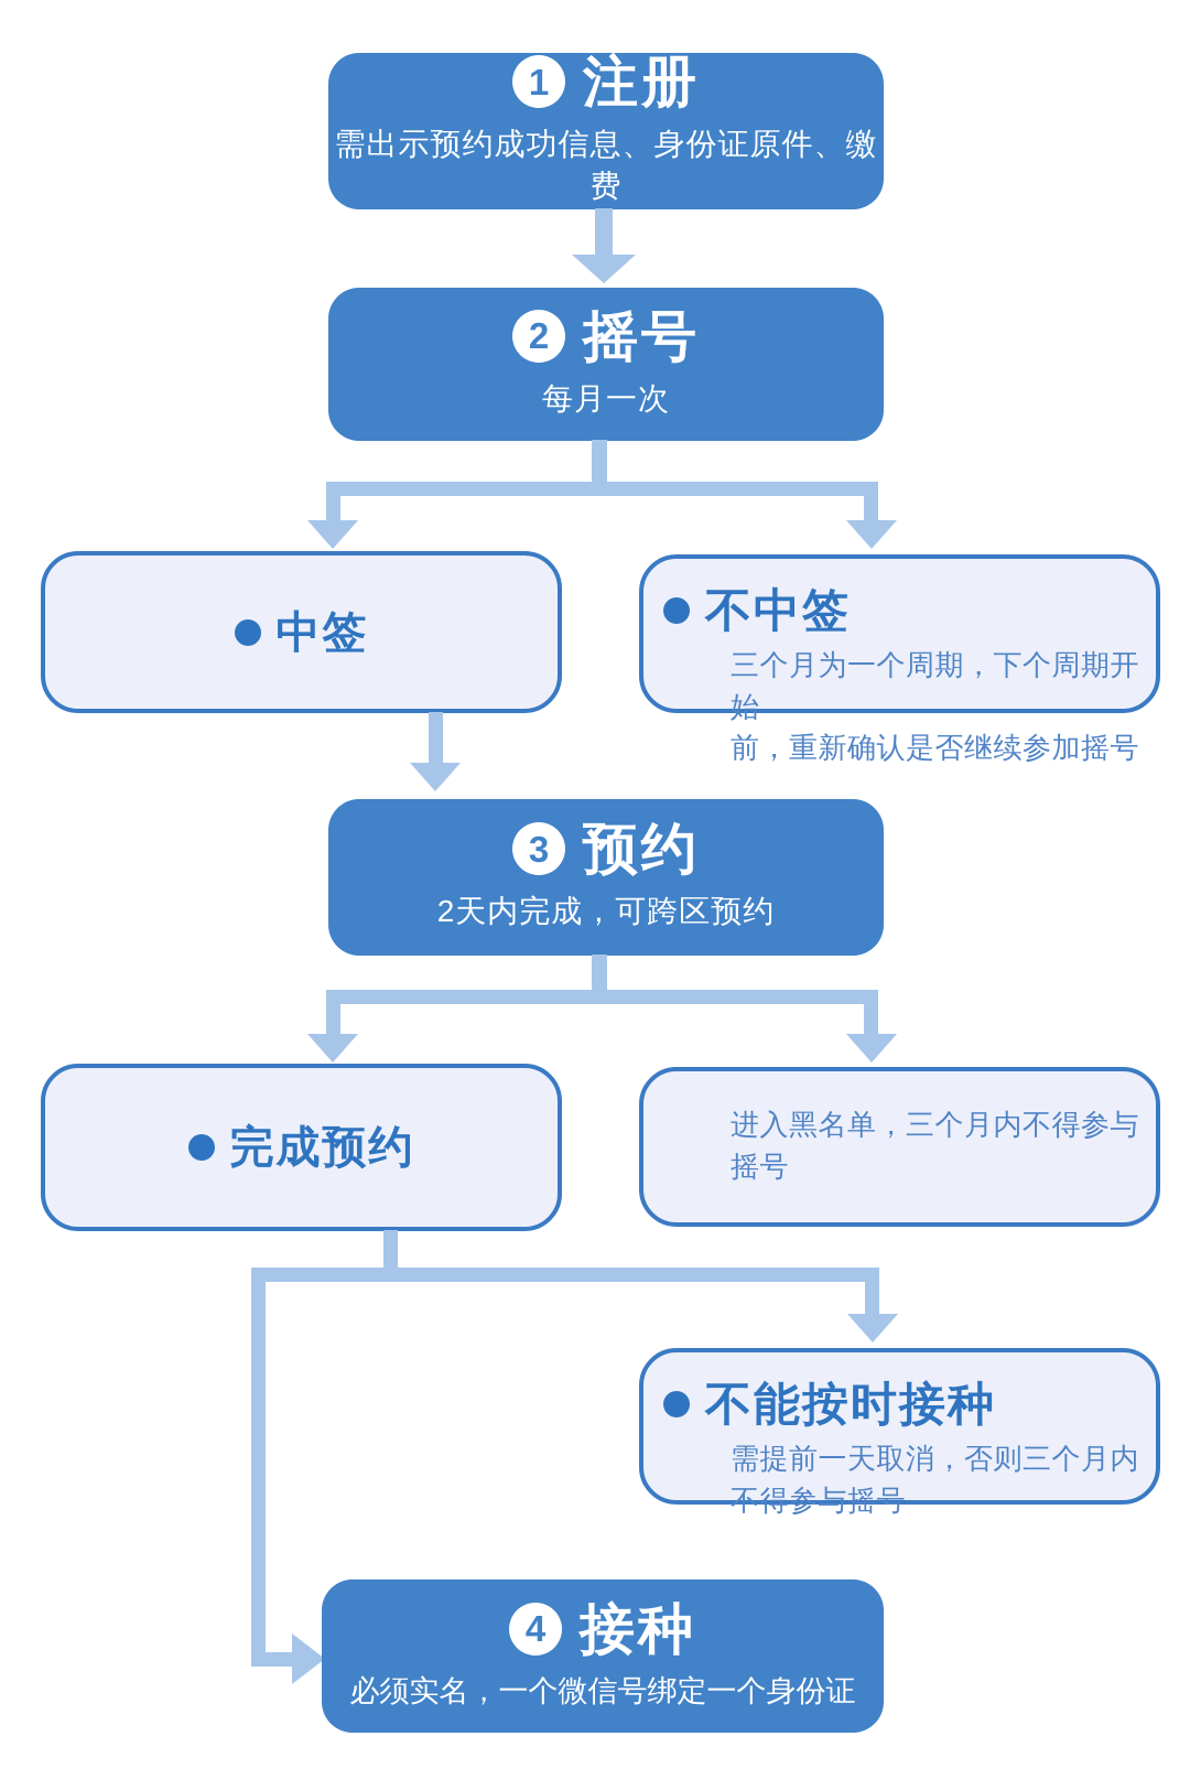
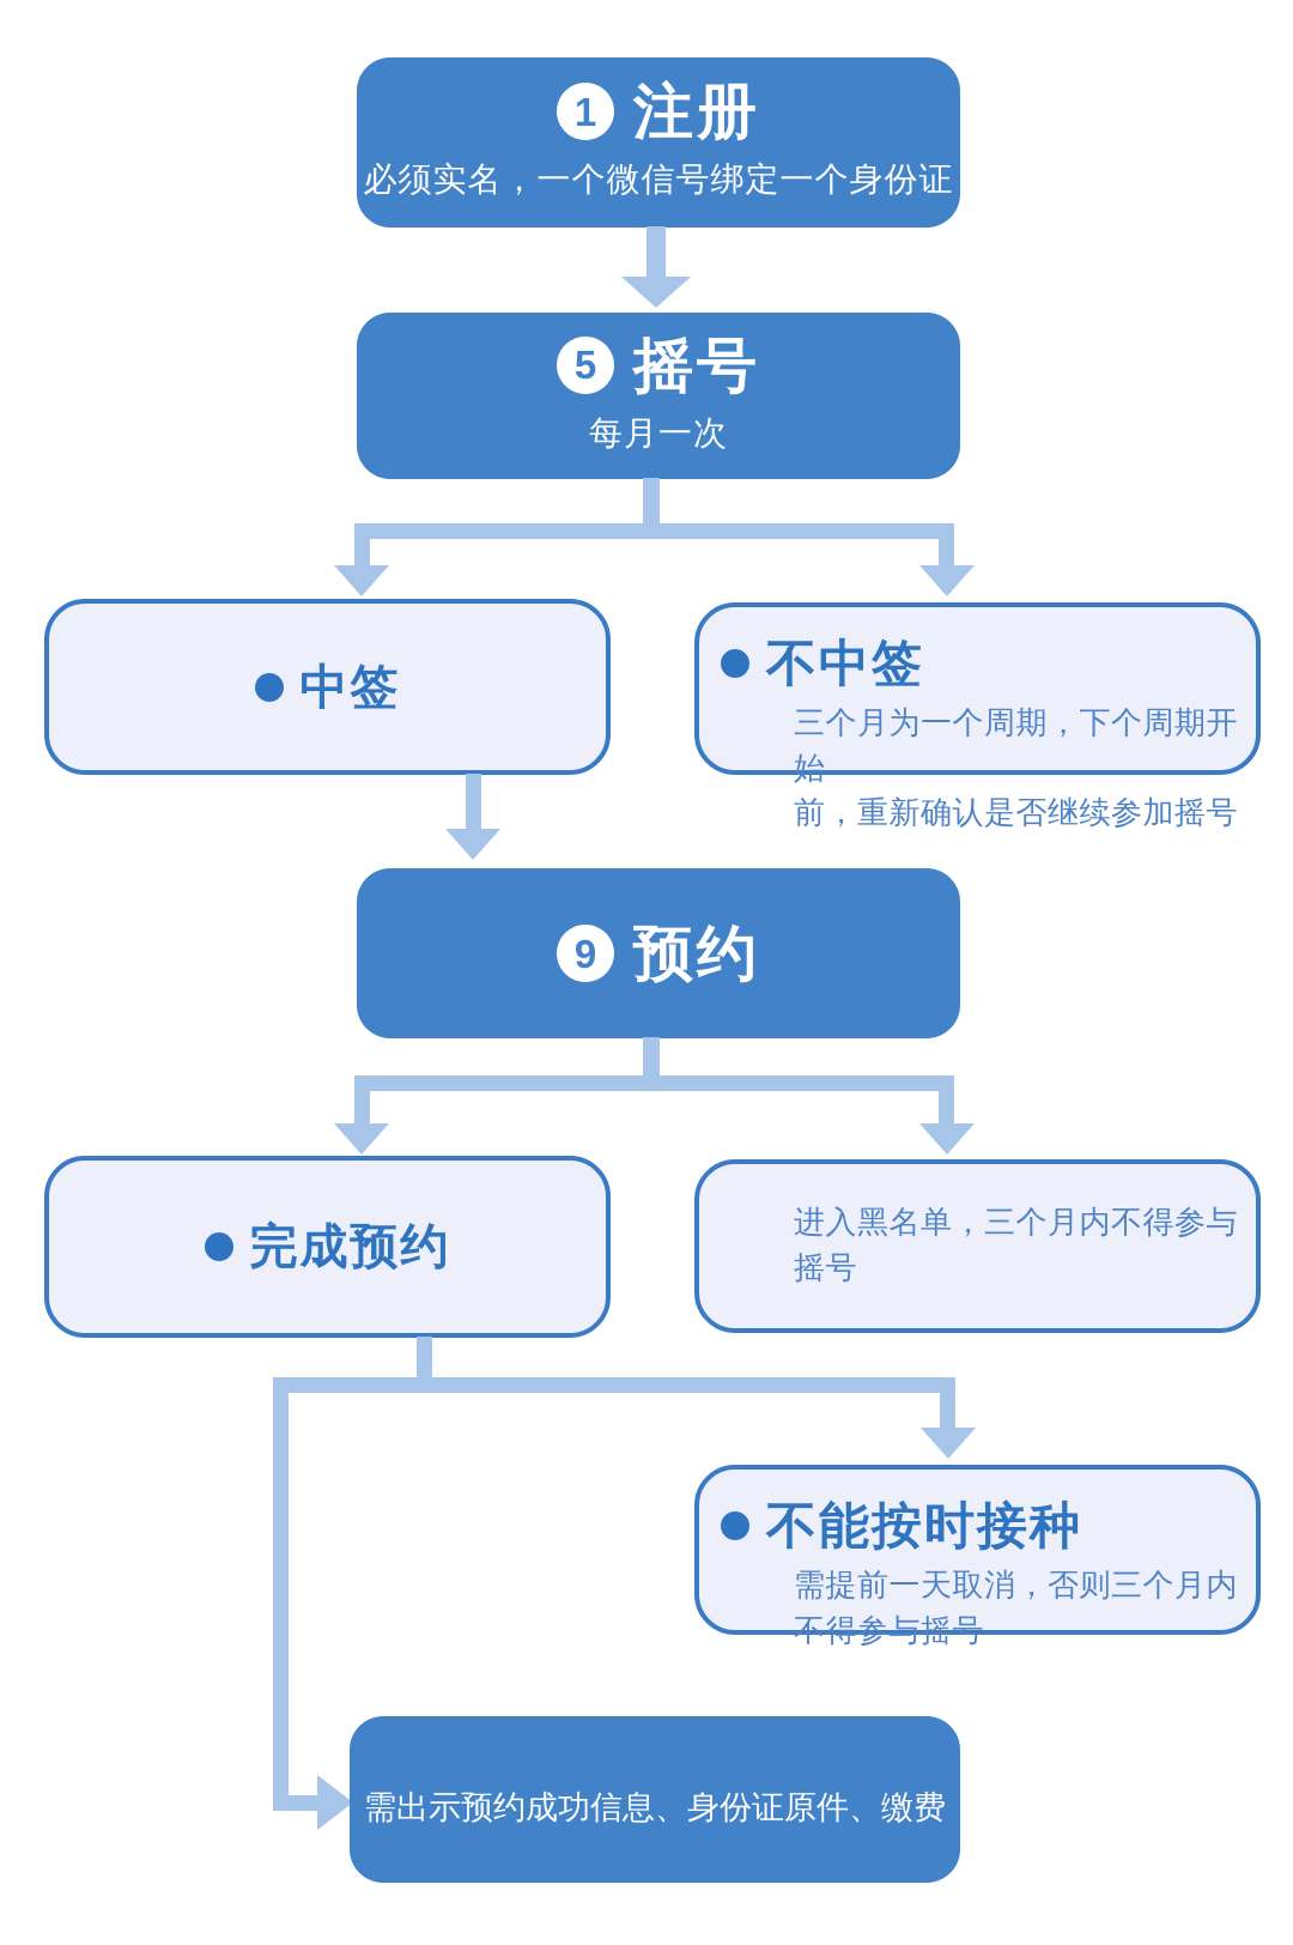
  1
  注册
- 需出示预约成功信息、身份证原件、缴费
+ 必须实名，一个微信号绑定一个身份证
- 2
+ 5
  摇号
  每月一次
  中签
  不中签
  三个月为一个周期，下个周期开始
  前，重新确认是否继续参加摇号
- 3
+ 9
  预约
- 2天内完成，可跨区预约
  完成预约
  进入黑名单，三个月内不得参与
  摇号
  不能按时接种
  需提前一天取消，否则三个月内
  不得参与摇号
- 4
- 接种
- 必须实名，一个微信号绑定一个身份证
+ 需出示预约成功信息、身份证原件、缴费
